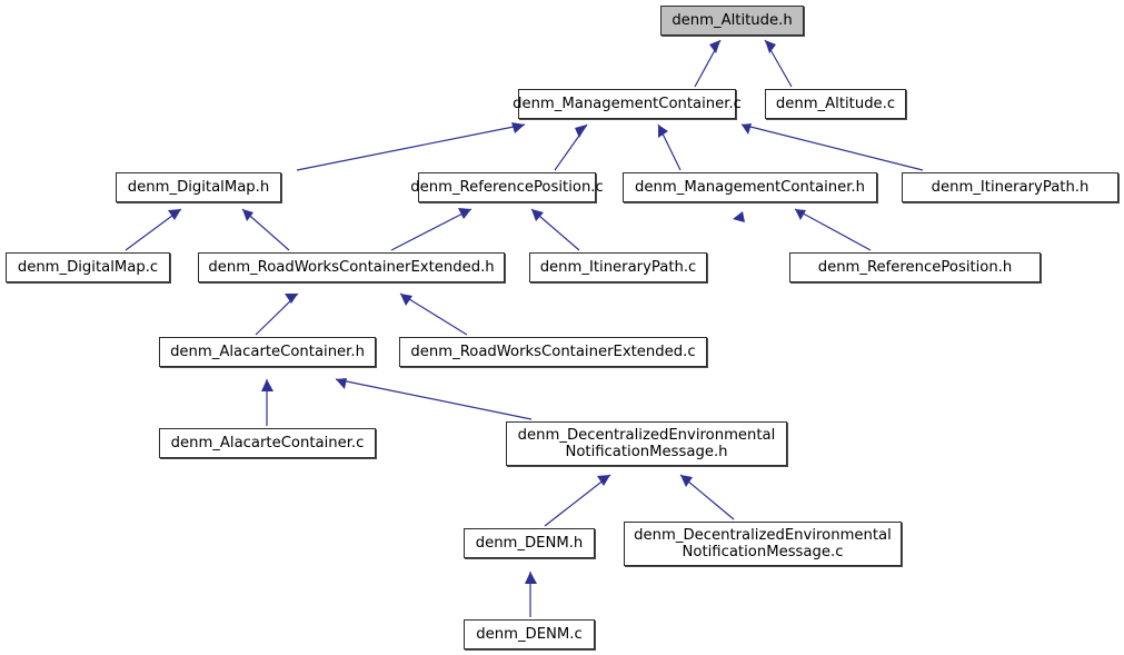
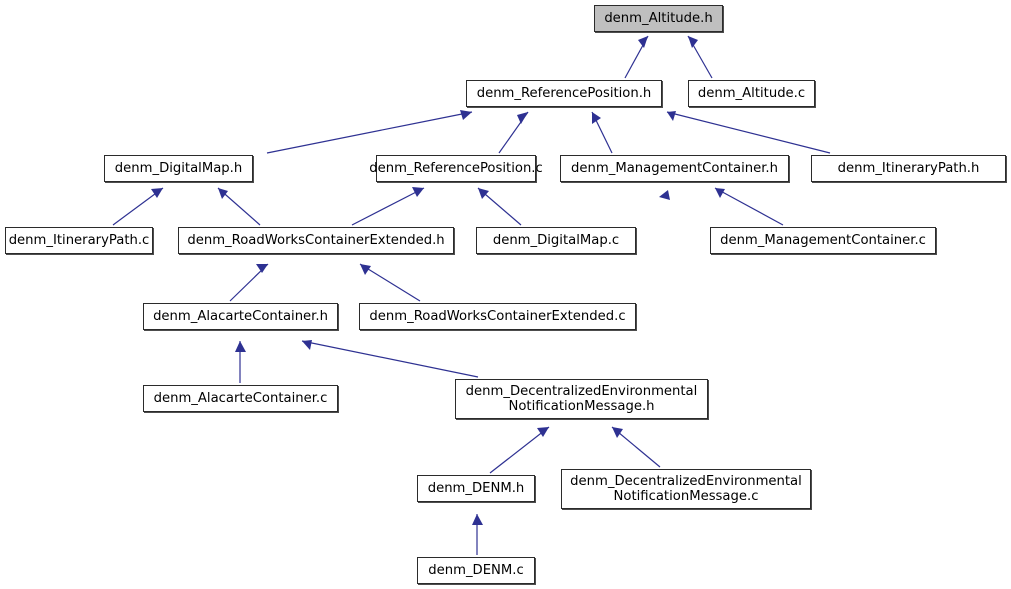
  denm_Altitude.h
- denm_ManagementContainer.c
+ denm_ReferencePosition.h
  denm_Altitude.c
  denm_DigitalMap.h
  denm_ReferencePosition.c
  denm_ManagementContainer.h
  denm_ItineraryPath.h
- denm_DigitalMap.c
+ denm_ItineraryPath.c
  denm_RoadWorksContainerExtended.h
- denm_ItineraryPath.c
+ denm_DigitalMap.c
- denm_ReferencePosition.h
+ denm_ManagementContainer.c
  denm_AlacarteContainer.h
  denm_RoadWorksContainerExtended.c
  denm_AlacarteContainer.c
  denm_DecentralizedEnvironmental
  NotificationMessage.h
  denm_DENM.h
  denm_DecentralizedEnvironmental
  NotificationMessage.c
  denm_DENM.c
